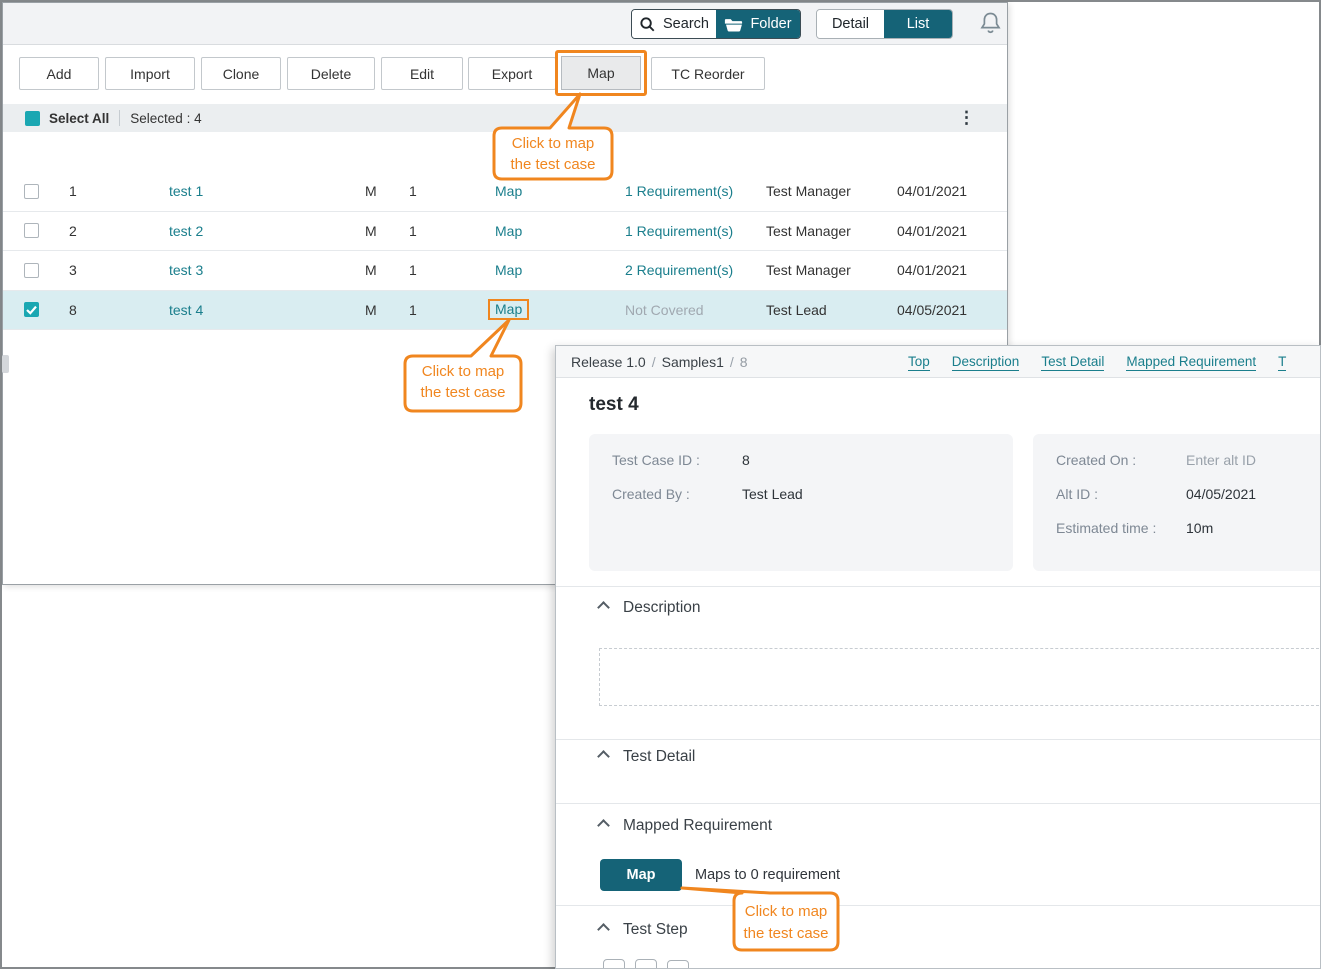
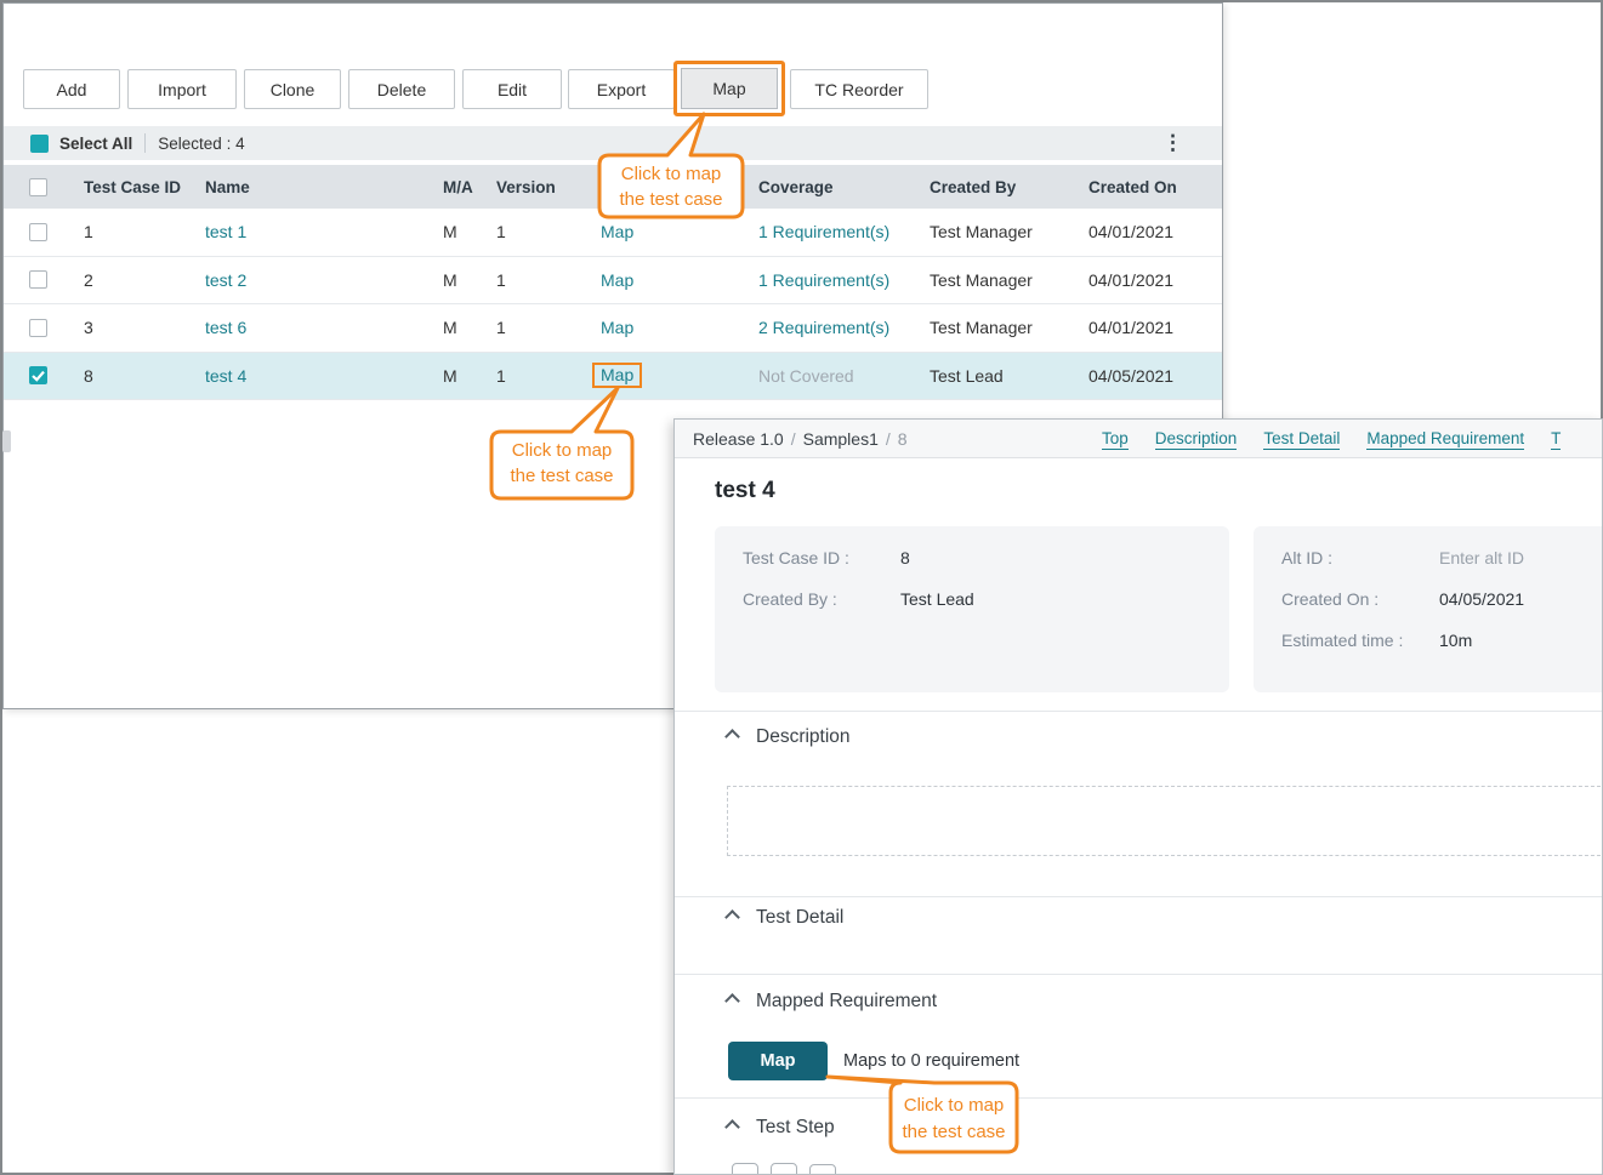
- Search
- Folder
- Detail
- List
  Add
  Import
  Clone
  Delete
  Edit
  Export
  Map
  TC Reorder
  Select All
  Selected : 4
  ⋮
+ Test Case ID
+ Name
+ M/A
+ Version
+ Coverage
+ Created By
+ Created On
  1
  test 1
  M
  1
  Map
  1 Requirement(s)
  Test Manager
  04/01/2021
  2
  test 2
  M
  1
  Map
  1 Requirement(s)
  Test Manager
  04/01/2021
  3
- test 3
+ test 6
  M
  1
  Map
  2 Requirement(s)
  Test Manager
  04/01/2021
  8
  test 4
  M
  1
  Map
  Not Covered
  Test Lead
  04/05/2021
  Release 1.0
  /
  Samples1
  /
  8
  Top
  Description
  Test Detail
  Mapped Requirement
  T
  test 4
  Test Case ID :
  8
  Created By :
  Test Lead
- Created On :
+ Alt ID :
  Enter alt ID
- Alt ID :
+ Created On :
  04/05/2021
  Estimated time :
  10m
  Description
  Test Detail
  Mapped Requirement
  Map
  Maps to 0 requirement
  Test Step
  Click to map
  the test case
  Click to map
  the test case
  Click to map
  the test case
